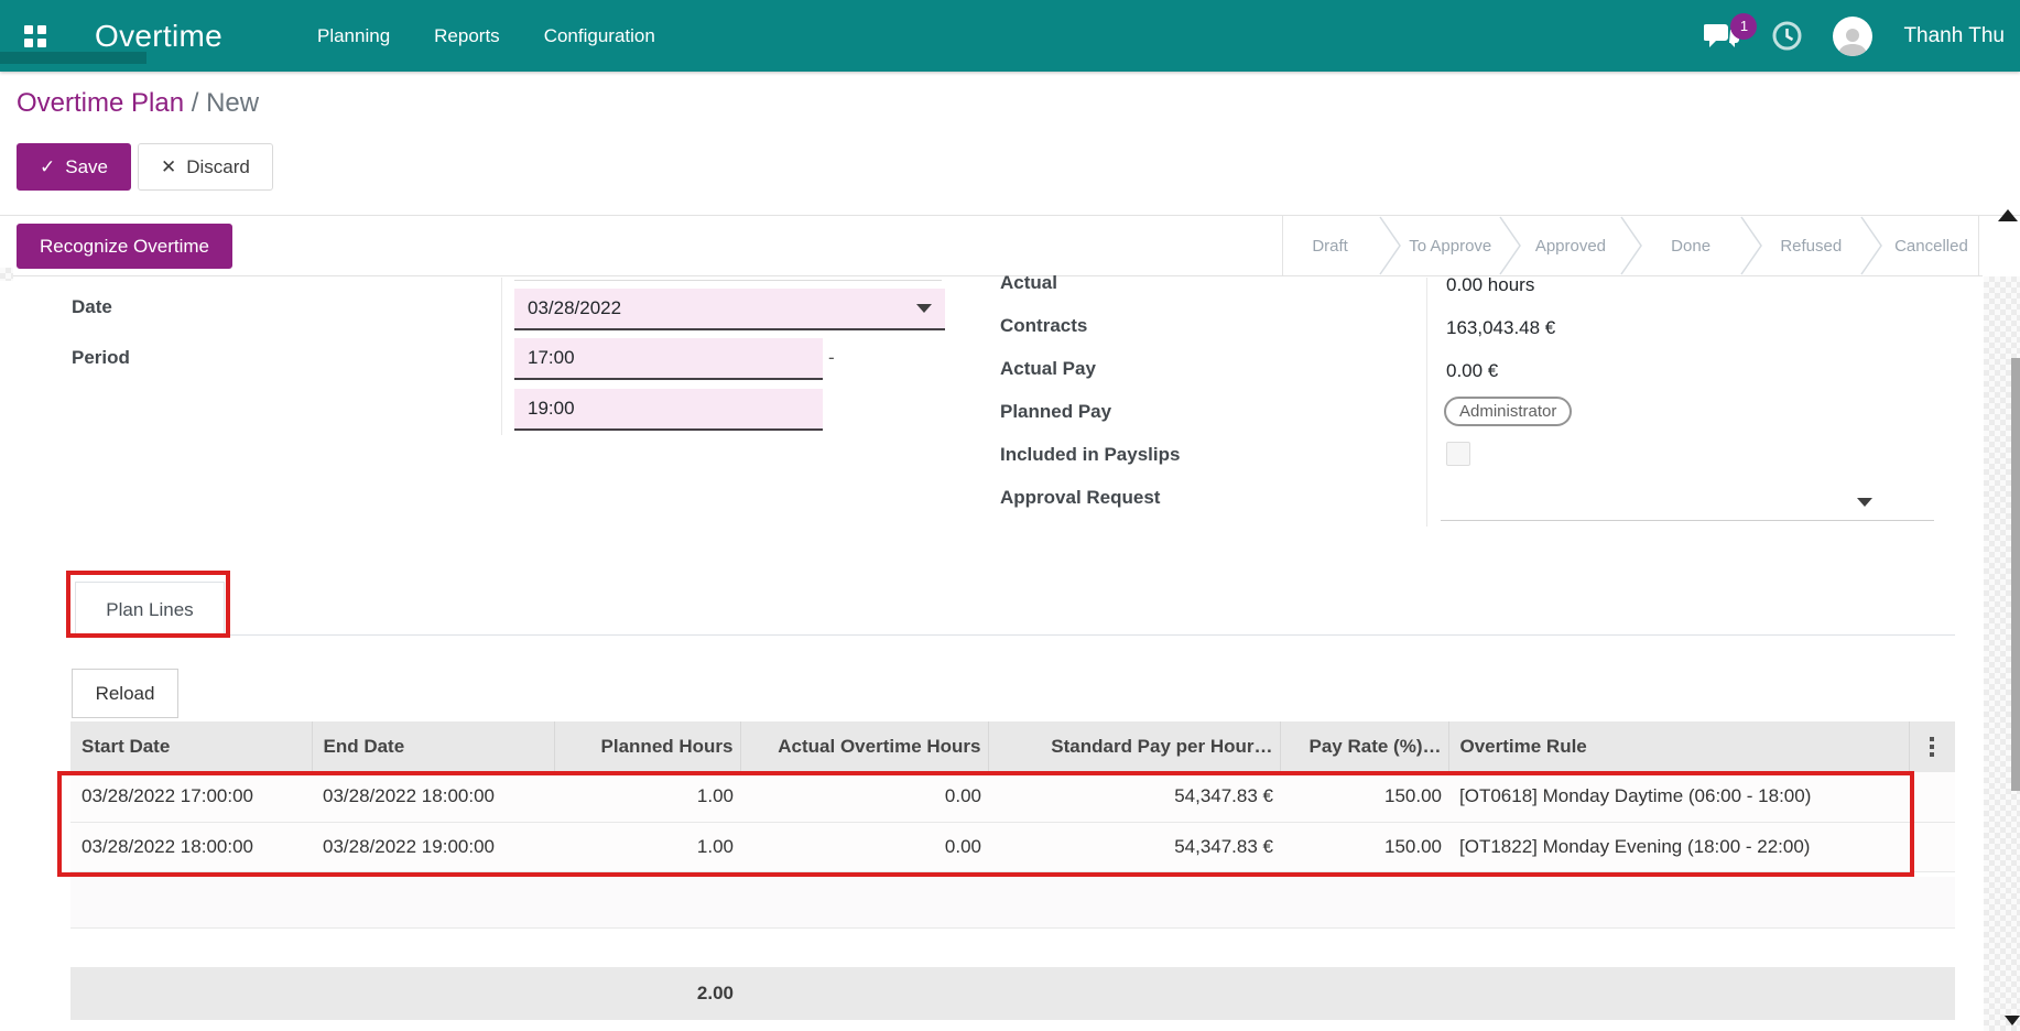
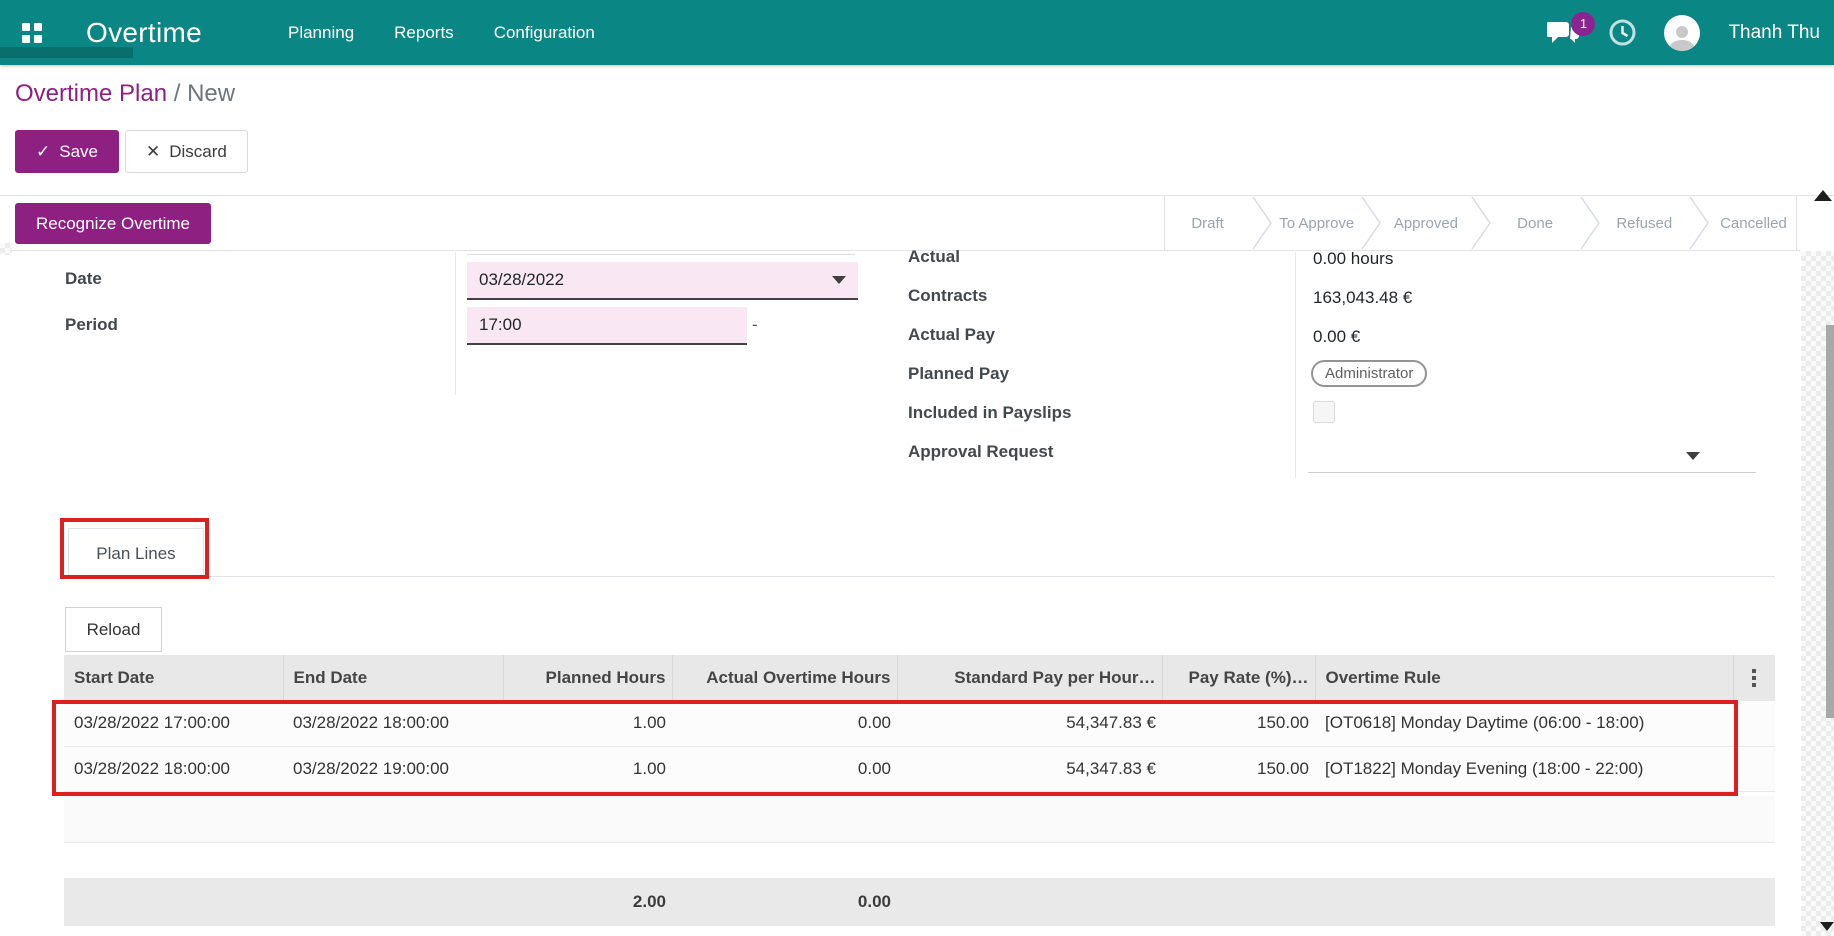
  Overtime
  Planning
  Reports
  Configuration
  1
  Thanh Thu
  Overtime Plan / New
  ✓
  Save
  ✕
  Discard
  Recognize Overtime
  Draft
  To Approve
  Approved
  Done
  Refused
  Cancelled
  Date
  03/28/2022
  Period
  17:00
  -
- 19:00
  Actual
  0.00 hours
  Contracts
  163,043.48 €
  Actual Pay
  0.00 €
  Planned Pay
  Administrator
  Included in Payslips
  Approval Request
  Plan Lines
  Reload
  Start Date	End Date	Planned Hours	Actual Overtime Hours	Standard Pay per Hour…	Pay Rate (%)…	Overtime Rule
  03/28/2022 17:00:00	03/28/2022 18:00:00	1.00	0.00	54,347.83 €	150.00	[OT0618] Monday Daytime (06:00 - 18:00)
  03/28/2022 18:00:00	03/28/2022 19:00:00	1.00	0.00	54,347.83 €	150.00	[OT1822] Monday Evening (18:00 - 22:00)
  2.00
+ 0.00
